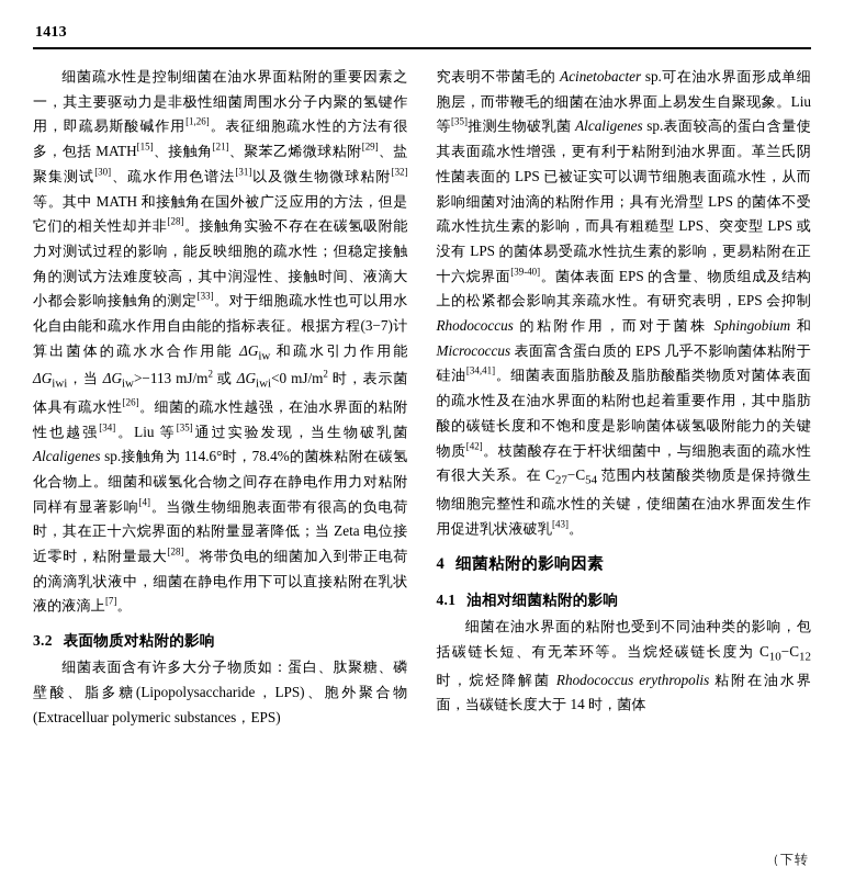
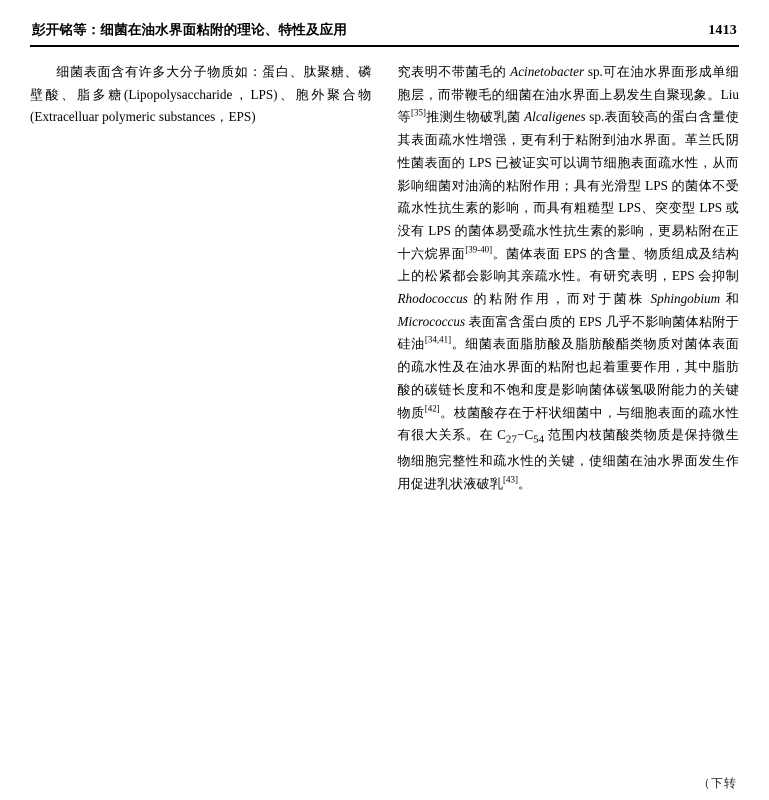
+ 彭开铭等：细菌在油水界面粘附的理论、特性及应用
  1413
- 细菌疏水性是控制细菌在油水界面粘附的重要因素之一，其主要驱动力是非极性细菌周围水分子内聚的氢键作用，即疏易斯酸碱作用[1,26]。表征细胞疏水性的方法有很多，包括 MATH[15]、接触角[21]、聚苯乙烯微球粘附[29]、盐聚集测试[30]、疏水作用色谱法[31]以及微生物微球粘附[32]等。其中 MATH 和接触角在国外被广泛应用的方法，但是它们的相关性却并非[28]。接触角实验不存在在碳氢吸附能力对测试过程的影响，能反映细胞的疏水性；但稳定接触角的测试方法难度较高，其中润湿性、接触时间、液滴大小都会影响接触角的测定[33]。对于细胞疏水性也可以用水化自由能和疏水作用自由能的指标表征。根据方程(3−7)计算出菌体的疏水水合作用能 ΔGiw 和疏水引力作用能 ΔGiwi，当 ΔGiw>−113 mJ/m2 或 ΔGiwi<0 mJ/m2 时，表示菌体具有疏水性[26]。细菌的疏水性越强，在油水界面的粘附性也越强[34]。Liu 等[35]通过实验发现，当生物破乳菌 Alcaligenes sp.接触角为 114.6°时，78.4%的菌株粘附在碳氢化合物上。细菌和碳氢化合物之间存在静电作用力对粘附同样有显著影响[4]。当微生物细胞表面带有很高的负电荷时，其在正十六烷界面的粘附量显著降低；当 Zeta 电位接近零时，粘附量最大[28]。将带负电的细菌加入到带正电荷的滴滴乳状液中，细菌在静电作用下可以直接粘附在乳状液的液滴上[7]。
- 3.2 表面物质对粘附的影响
  细菌表面含有许多大分子物质如：蛋白、肽聚糖、磷壁酸、脂多糖(Lipopolysaccharide，LPS)、胞外聚合物(Extracelluar polymeric substances，EPS)
  究表明不带菌毛的 Acinetobacter sp.可在油水界面形成单细胞层，而带鞭毛的细菌在油水界面上易发生自聚现象。Liu 等[35]推测生物破乳菌 Alcaligenes sp.表面较高的蛋白含量使其表面疏水性增强，更有利于粘附到油水界面。革兰氏阴性菌表面的 LPS 已被证实可以调节细胞表面疏水性，从而影响细菌对油滴的粘附作用；具有光滑型 LPS 的菌体不受疏水性抗生素的影响，而具有粗糙型 LPS、突变型 LPS 或没有 LPS 的菌体易受疏水性抗生素的影响，更易粘附在正十六烷界面[39-40]。菌体表面 EPS 的含量、物质组成及结构上的松紧都会影响其亲疏水性。有研究表明，EPS 会抑制 Rhodococcus 的粘附作用，而对于菌株 Sphingobium 和 Micrococcus 表面富含蛋白质的 EPS 几乎不影响菌体粘附于硅油[34,41]。细菌表面脂肪酸及脂肪酸酯类物质对菌体表面的疏水性及在油水界面的粘附也起着重要作用，其中脂肪酸的碳链长度和不饱和度是影响菌体碳氢吸附能力的关键物质[42]。枝菌酸存在于杆状细菌中，与细胞表面的疏水性有很大关系。在 C27−C54 范围内枝菌酸类物质是保持微生物细胞完整性和疏水性的关键，使细菌在油水界面发生作用促进乳状液破乳[43]。
- 4 细菌粘附的影响因素
- 4.1 油相对细菌粘附的影响
- 细菌在油水界面的粘附也受到不同油种类的影响，包括碳链长短、有无苯环等。当烷烃碳链长度为 C10−C12 时，烷烃降解菌 Rhodococcus erythropolis 粘附在油水界面，当碳链长度大于 14 时，菌体
  （下转
